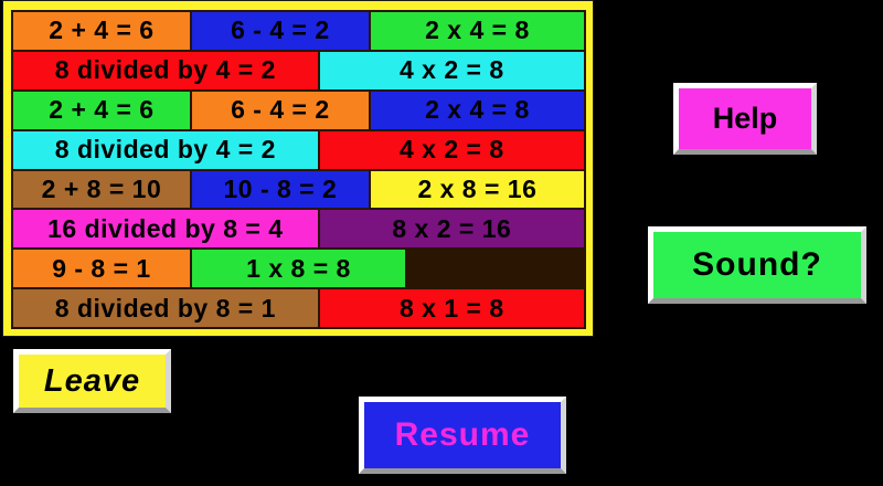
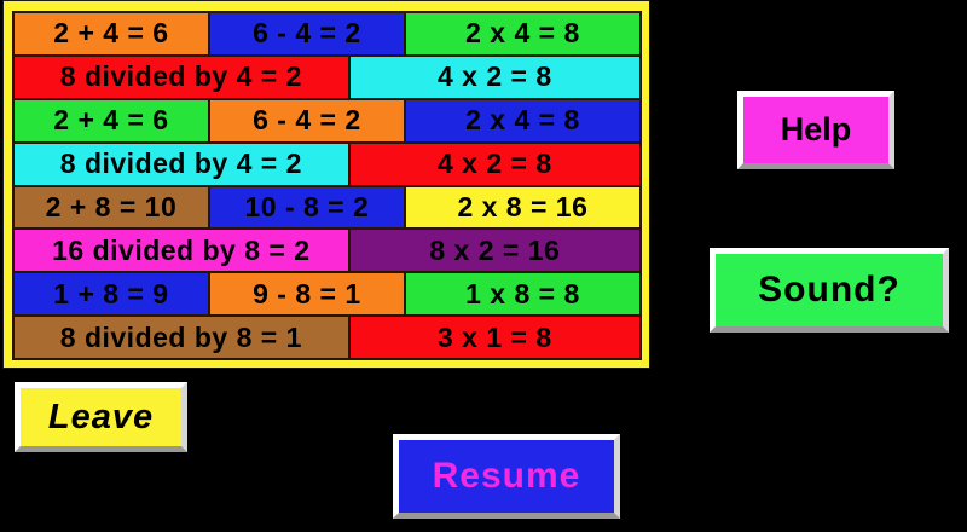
  2 + 4 = 6
  6 - 4 = 2
  2 x 4 = 8
  8 divided by 4 = 2
  4 x 2 = 8
  2 + 4 = 6
  6 - 4 = 2
  2 x 4 = 8
  8 divided by 4 = 2
  4 x 2 = 8
  2 + 8 = 10
  10 - 8 = 2
  2 x 8 = 16
- 16 divided by 8 = 4
+ 16 divided by 8 = 2
  8 x 2 = 16
+ 1 + 8 = 9
  9 - 8 = 1
  1 x 8 = 8
  8 divided by 8 = 1
- 8 x 1 = 8
+ 3 x 1 = 8
  Help
  Sound?
  Leave
  Resume
